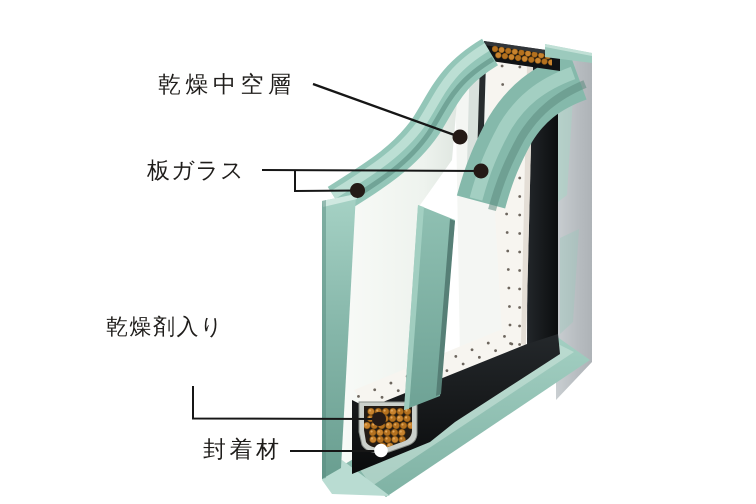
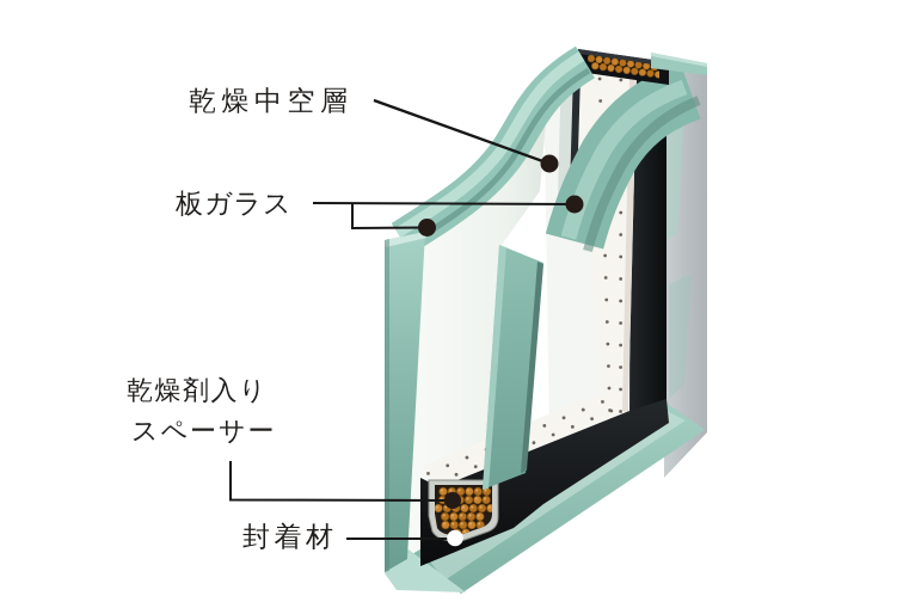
  乾燥中空層
  板ガラス
  乾燥剤入り
+ スペーサー
  封着材
